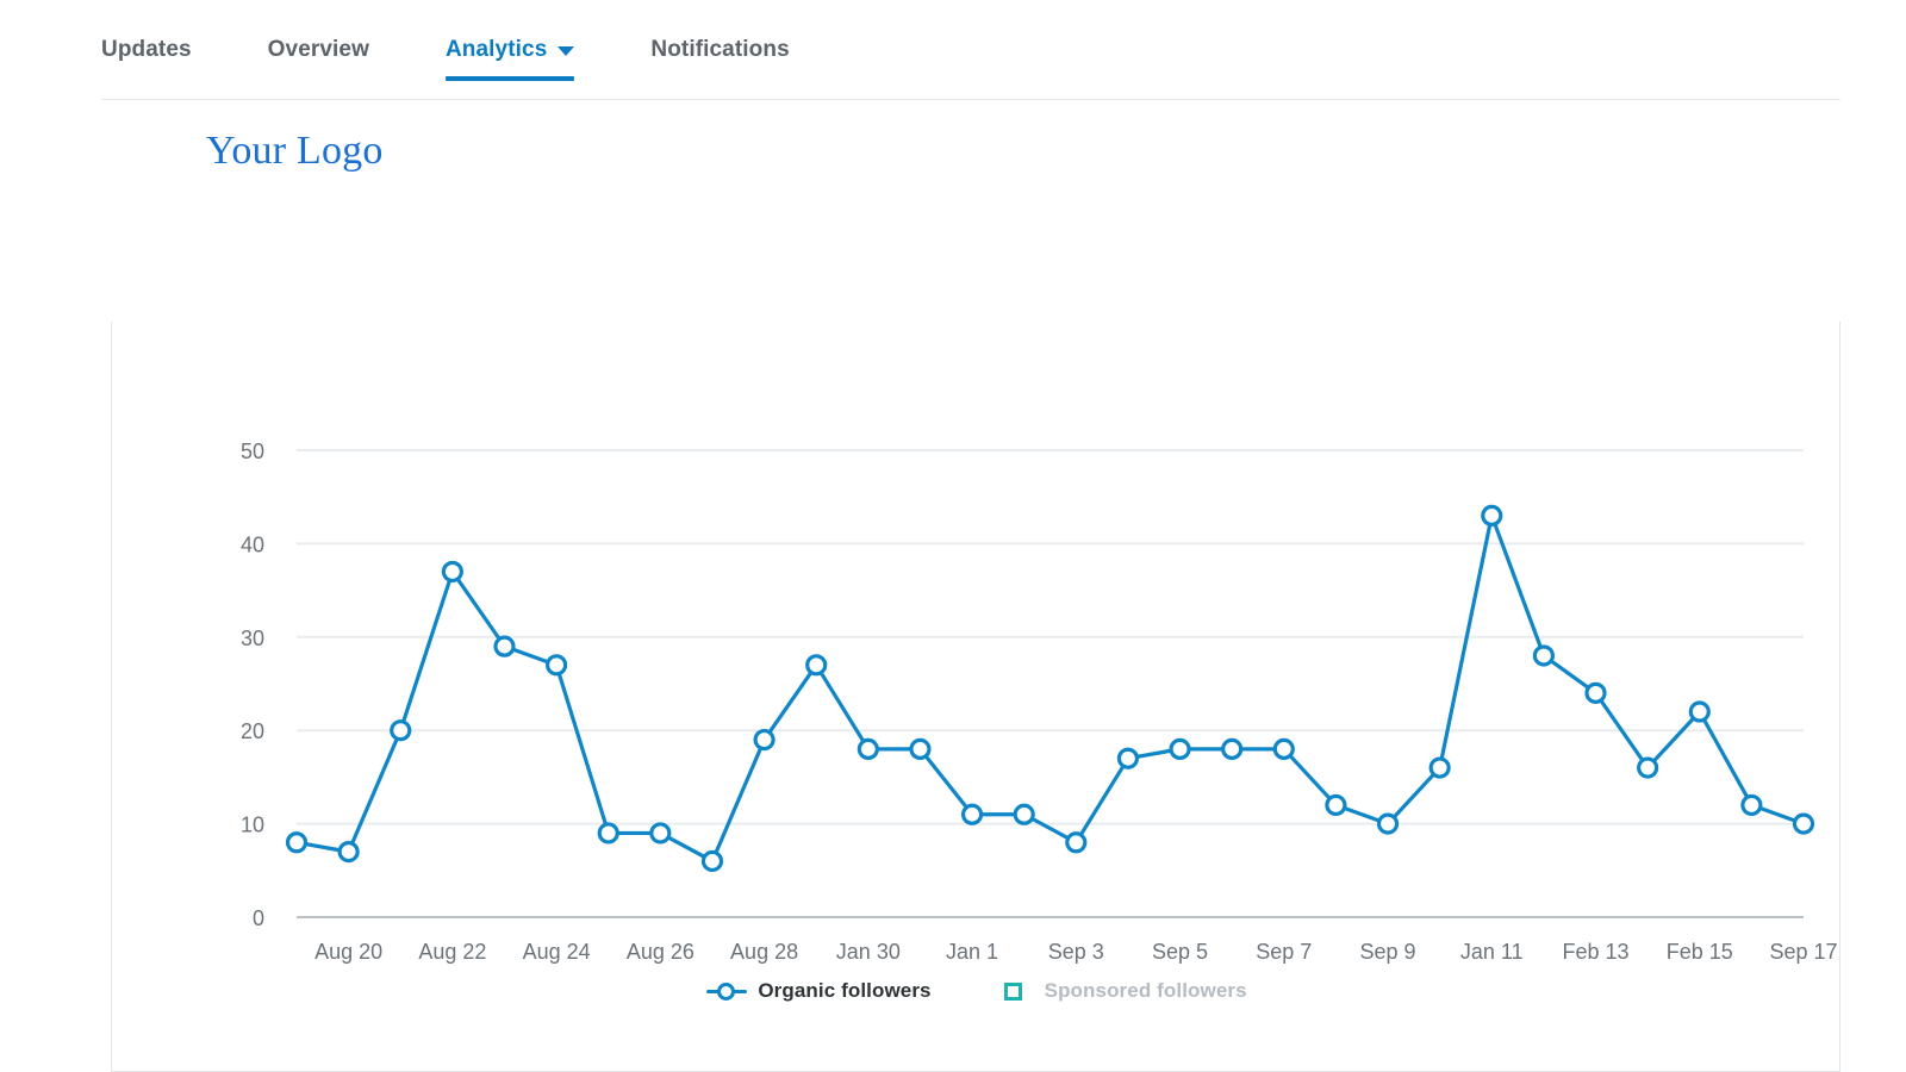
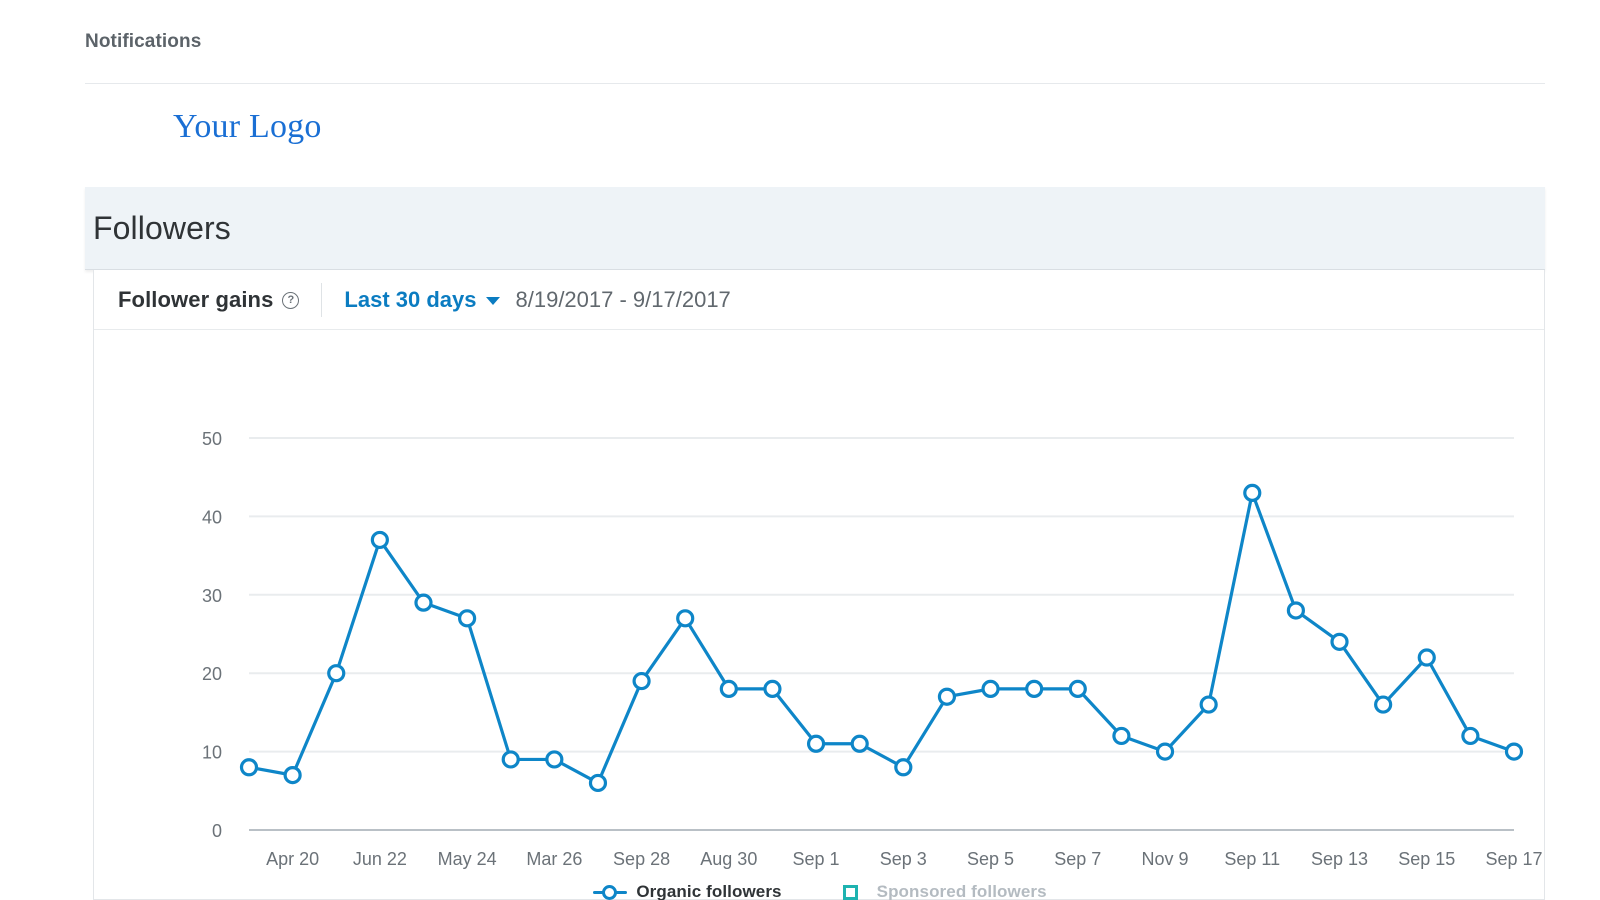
- Updates
- Overview
- Analytics
  Notifications
  Your Logo
+ Followers
+ Follower gains
+ ?
+ Last 30 days
+ 8/19/2017 - 9/17/2017
  0
  10
  20
  30
  40
  50
- Aug 20
+ Apr 20
- Aug 22
+ Jun 22
- Aug 24
+ May 24
- Aug 26
+ Mar 26
- Aug 28
+ Sep 28
- Jan 30
+ Aug 30
- Jan 1
+ Sep 1
  Sep 3
  Sep 5
  Sep 7
- Sep 9
+ Nov 9
- Jan 11
+ Sep 11
- Feb 13
+ Sep 13
- Feb 15
+ Sep 15
  Sep 17
  Organic followers
  Sponsored followers
